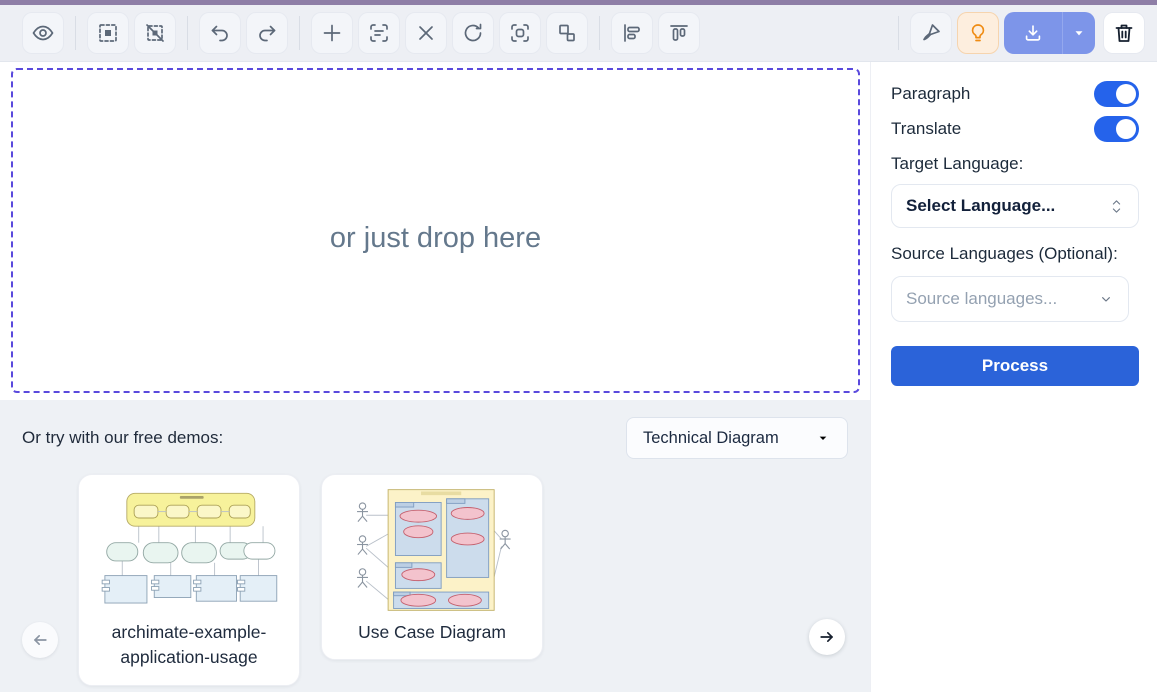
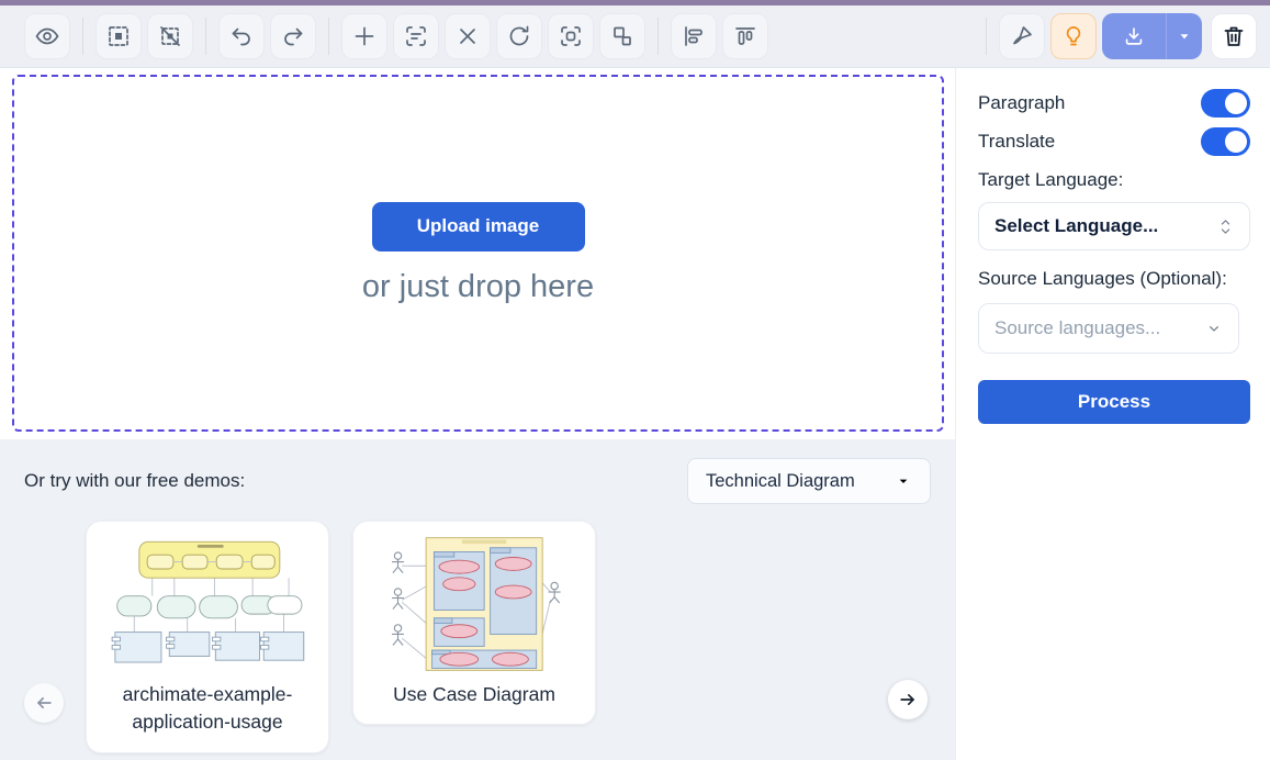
+ Upload image
  or just drop here
  Or try with our free demos:
  Technical Diagram
  archimate-example-application-usage
  Use Case Diagram
  Paragraph
  Translate
  Target Language:
  Select Language...
  Source Languages (Optional):
  Source languages...
  Process
